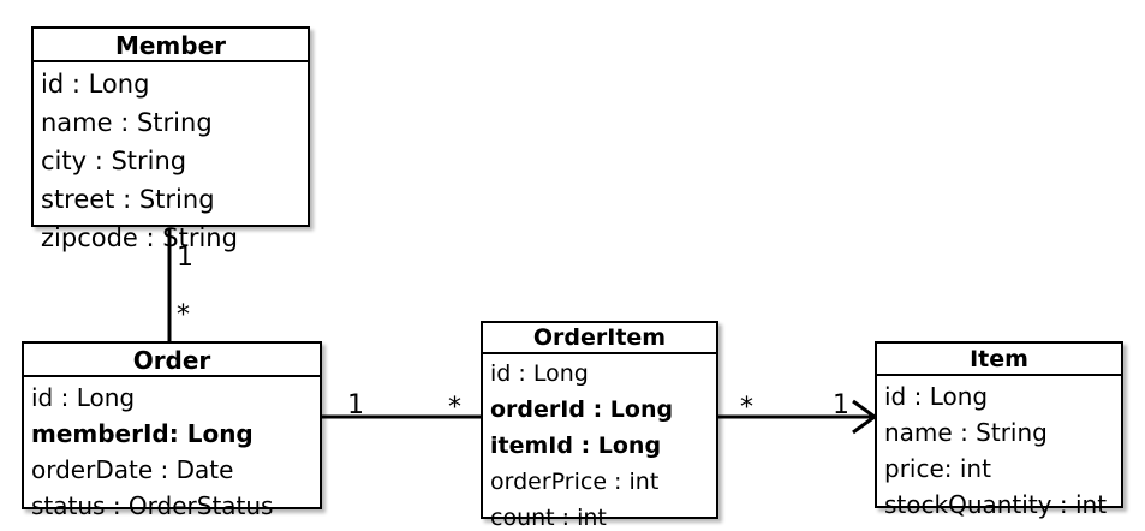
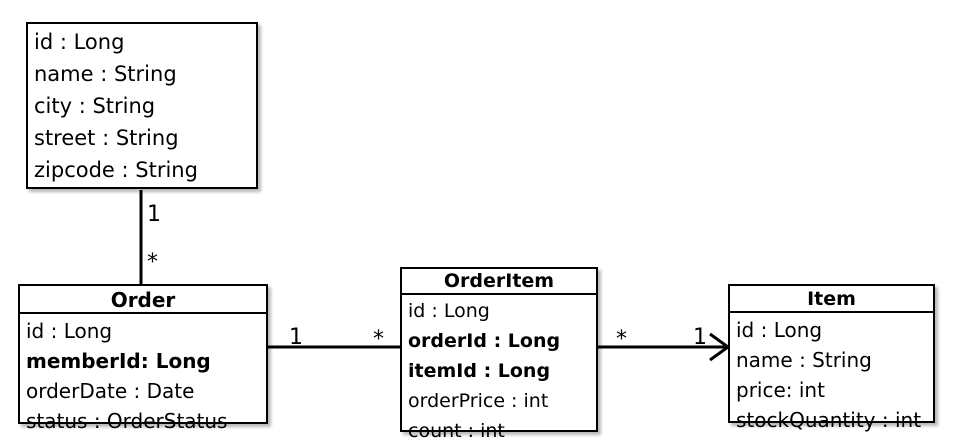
- Member
  id : Long
  name : String
  city : String
  street : String
  zipcode : String
  Order
  id : Long
  memberId: Long
  orderDate : Date
  status : OrderStatus
  OrderItem
  id : Long
  orderId : Long
  itemId : Long
  orderPrice : int
  count : int
  Item
  id : Long
  name : String
  price: int
  stockQuantity : int
  1
  *
  1
  *
  *
  1
